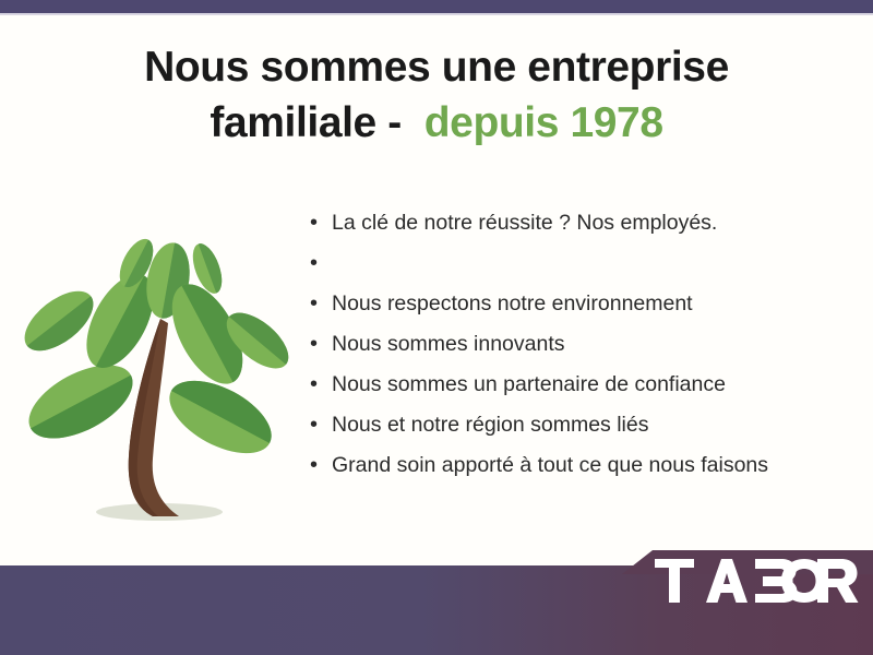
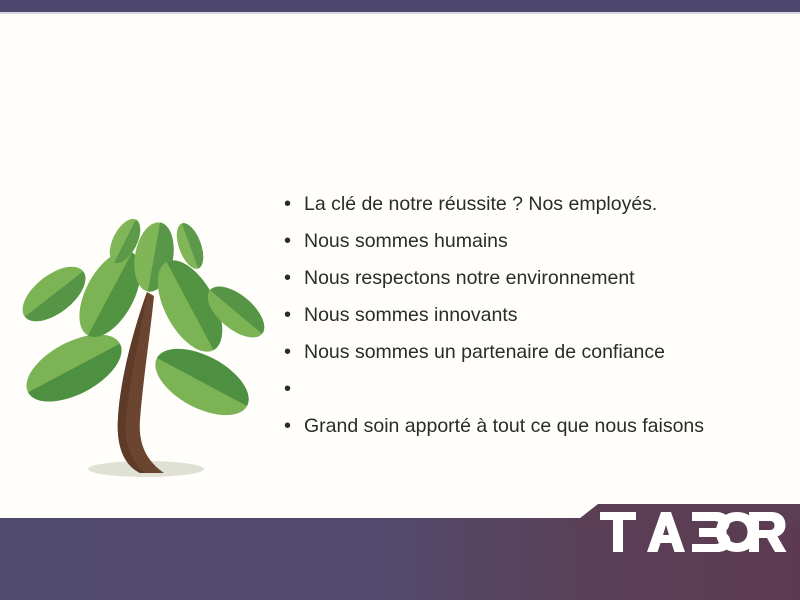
- Nous sommes une entreprise
- familiale - depuis 1978
  •
  La clé de notre réussite ? Nos employés.
  •
+ Nous sommes humains
  •
  Nous respectons notre environnement
  •
  Nous sommes innovants
  •
  Nous sommes un partenaire de confiance
  •
- Nous et notre région sommes liés
  •
  Grand soin apporté à tout ce que nous faisons
